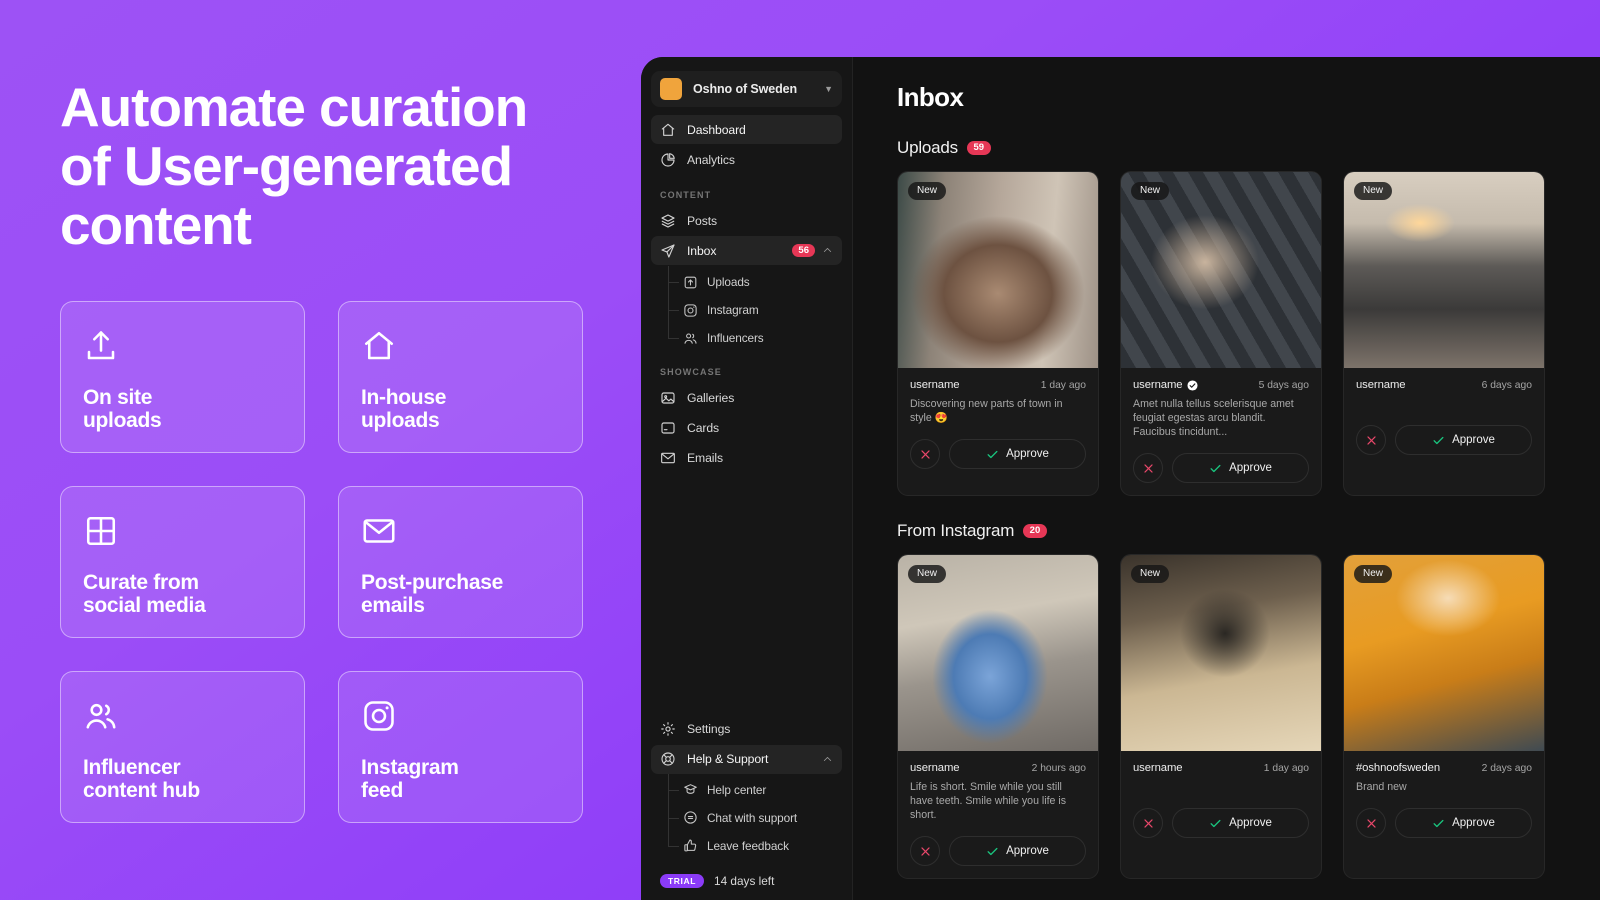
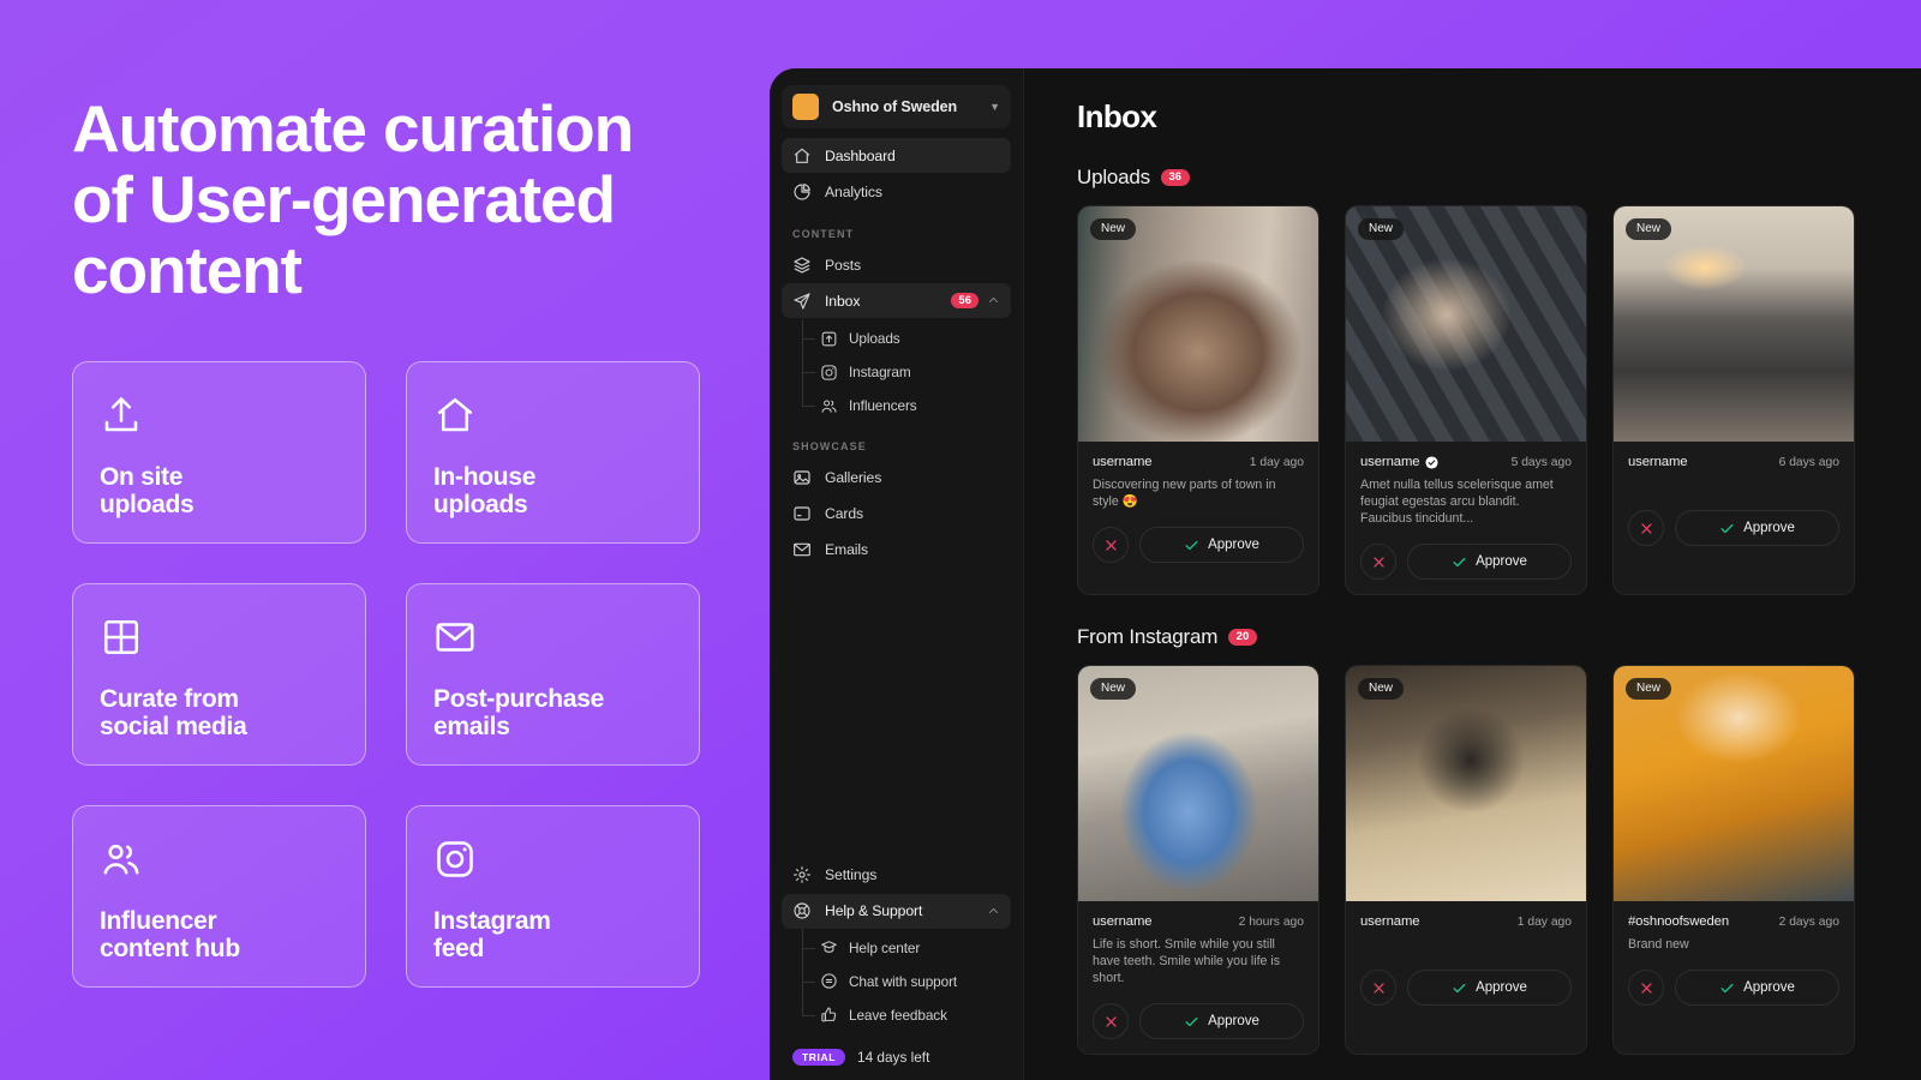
  Automate curation
  of User-generated
  content
  On site
  uploads
  In-house
  uploads
  Curate from
  social media
  Post-purchase
  emails
  Influencer
  content hub
  Instagram
  feed
  Oshno of Sweden
  ▼
  Dashboard
  Analytics
  CONTENT
  Posts
  Inbox
  56
  Uploads
  Instagram
  Influencers
  SHOWCASE
  Galleries
  Cards
  Emails
  Settings
  Help & Support
  Help center
  Chat with support
  Leave feedback
  TRIAL
  14 days left
  Inbox
  Uploads
- 59
+ 36
  New
  username
  1 day ago
  Discovering new parts of town in style 😍
  Approve
  New
  username
  5 days ago
  Amet nulla tellus scelerisque amet feugiat egestas arcu blandit. Faucibus tincidunt...
  Approve
  New
  username
  6 days ago
  Approve
  From Instagram
  20
  New
  username
  2 hours ago
  Life is short. Smile while you still have teeth. Smile while you life is short.
  Approve
  New
  username
  1 day ago
  Approve
  New
  #oshnoofsweden
  2 days ago
  Brand new
  Approve
